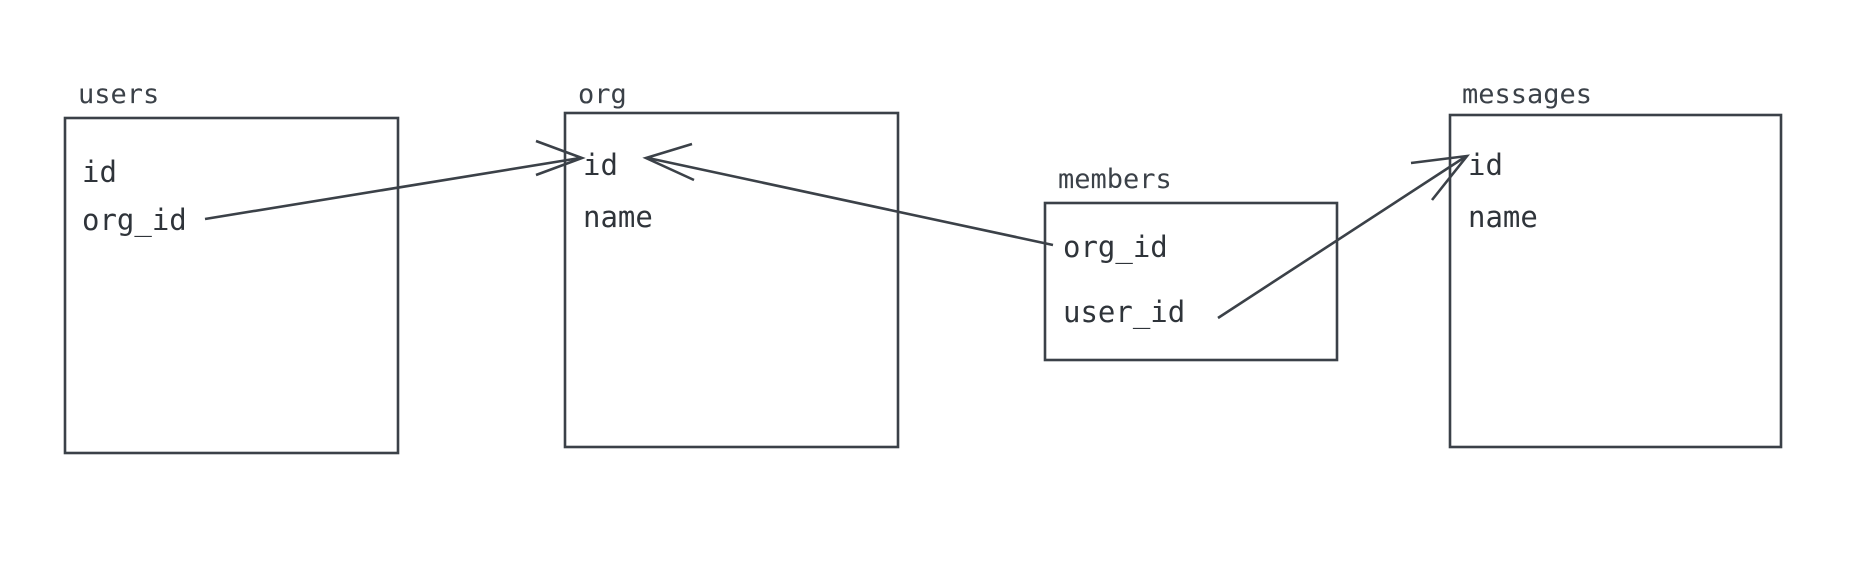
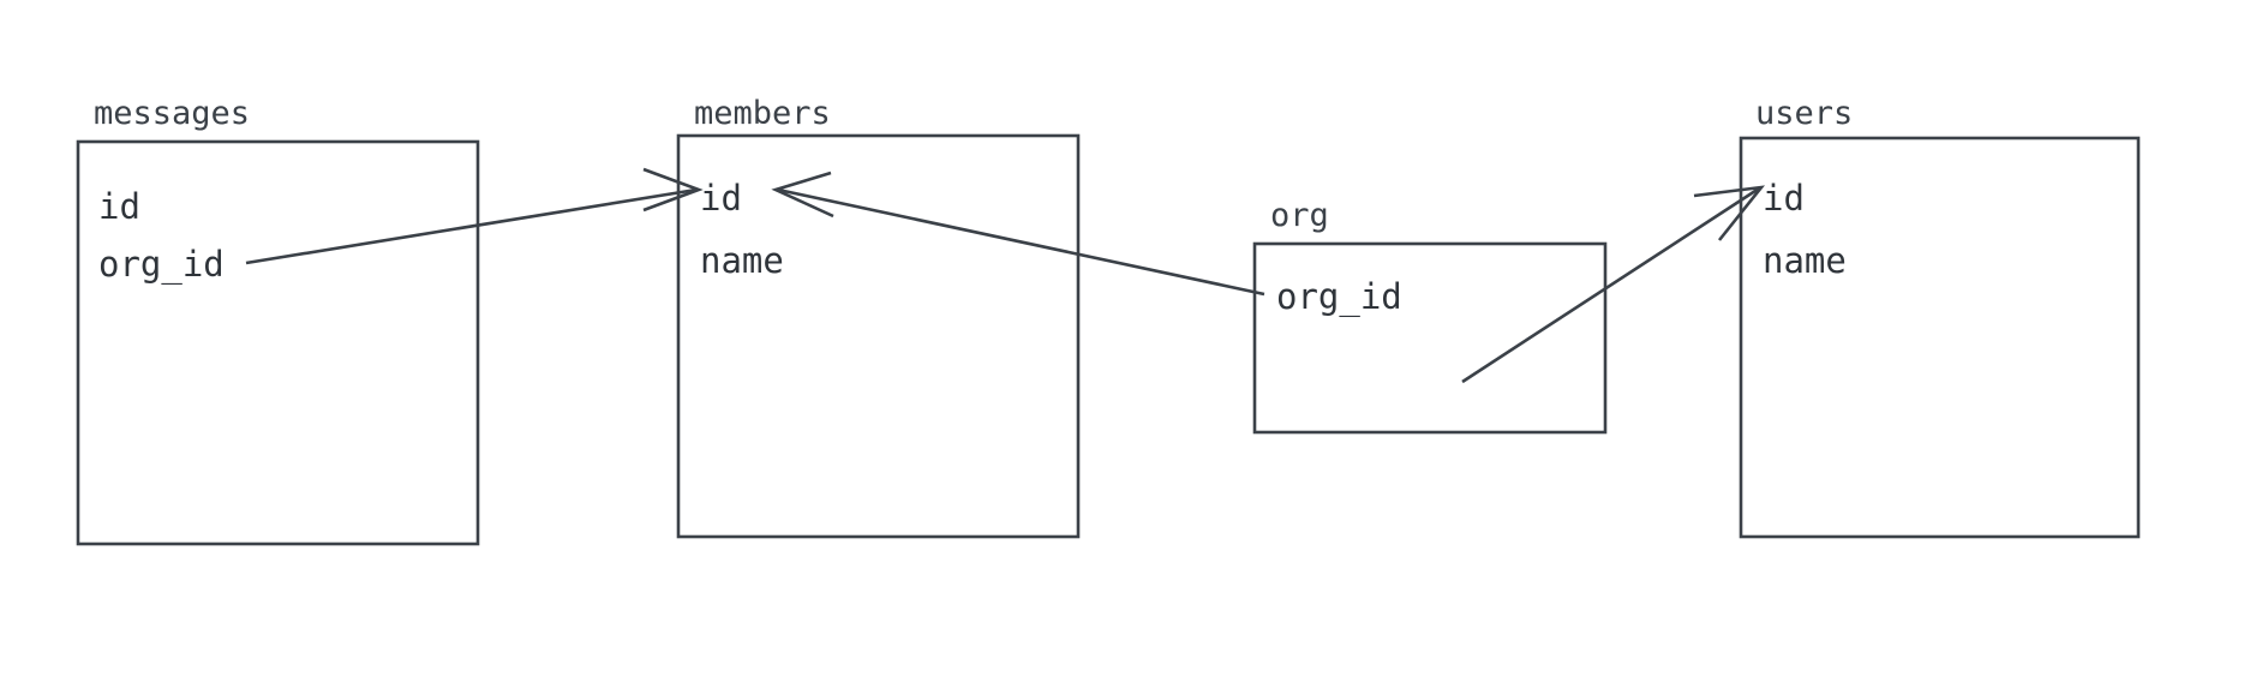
- users
+ messages
  id
  org_id
- org
+ members
  id
  name
- members
+ org
  org_id
- user_id
- messages
+ users
  id
  name
